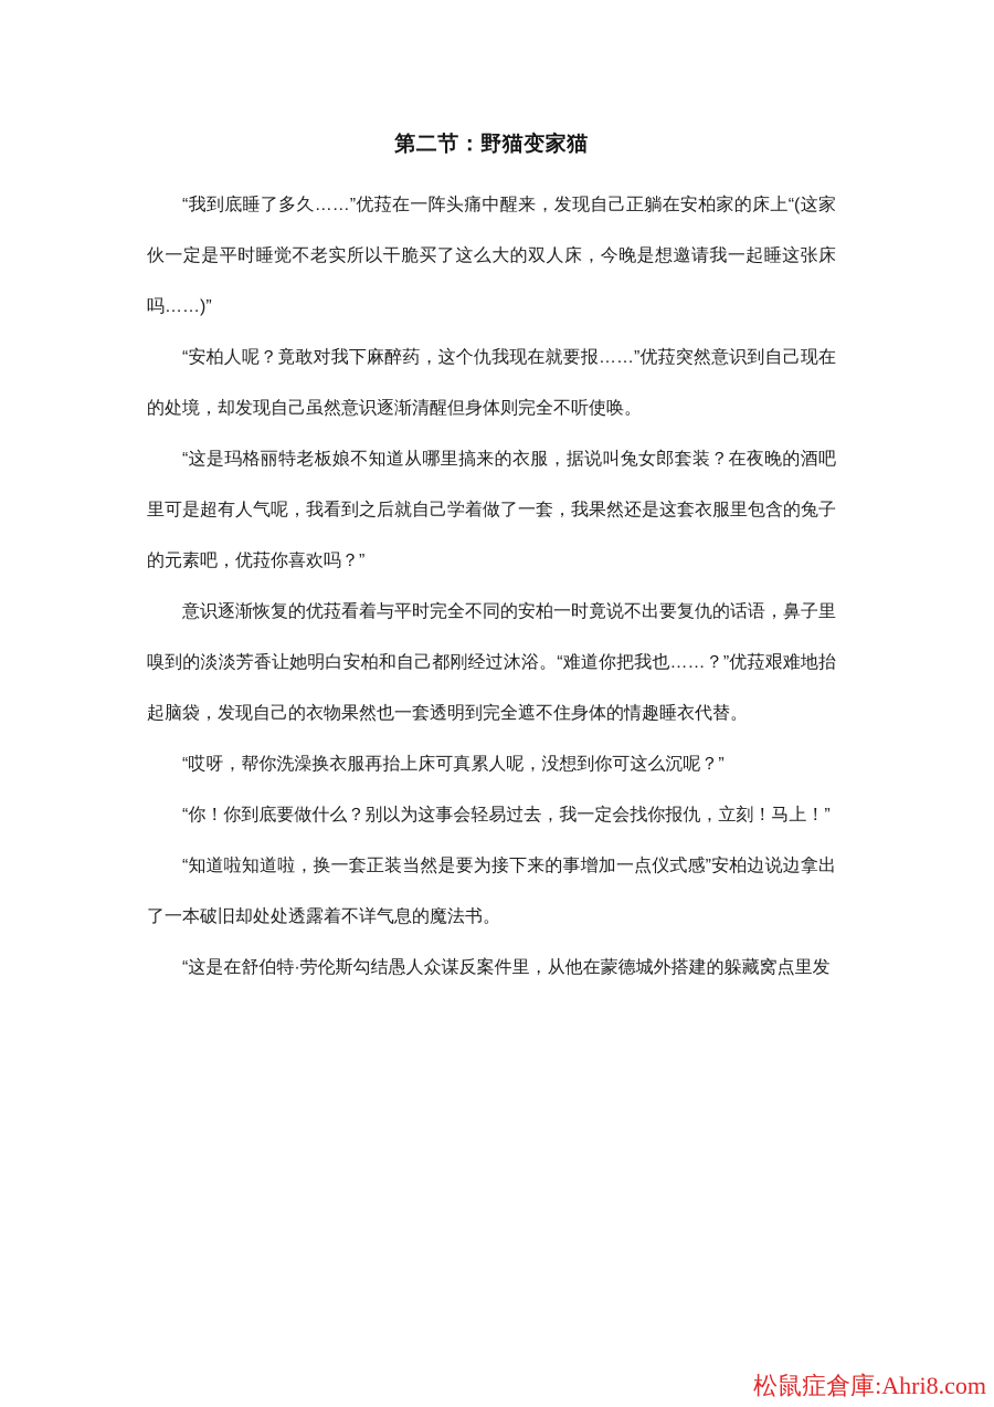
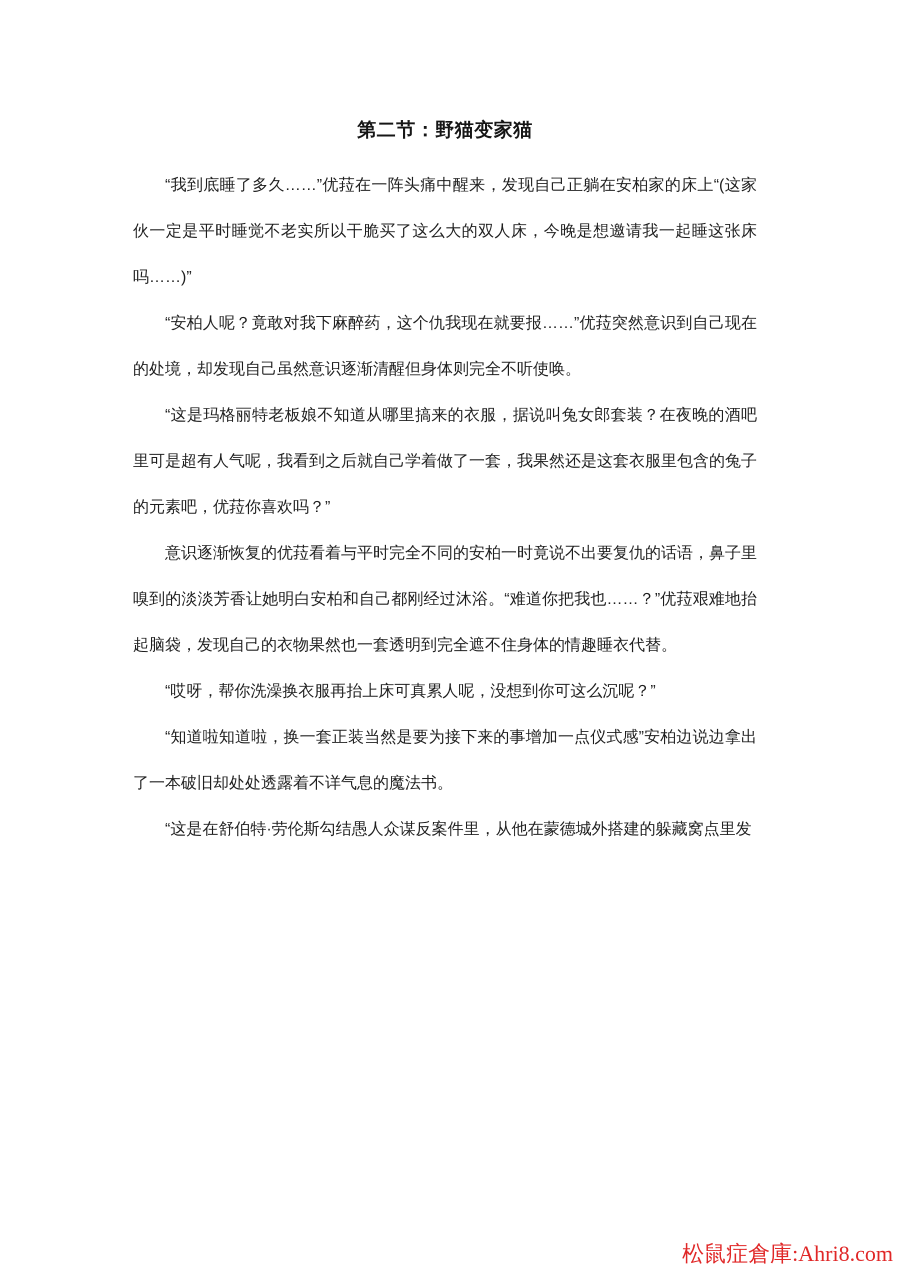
  第二节：野猫变家猫
  “我到底睡了多久……”优菈在一阵头痛中醒来，发现自己正躺在安柏家的床上“(这家伙一定是平时睡觉不老实所以干脆买了这么大的双人床，今晚是想邀请我一起睡这张床吗……)”
  “安柏人呢？竟敢对我下麻醉药，这个仇我现在就要报……”优菈突然意识到自己现在的处境，却发现自己虽然意识逐渐清醒但身体则完全不听使唤。
  “这是玛格丽特老板娘不知道从哪里搞来的衣服，据说叫兔女郎套装？在夜晚的酒吧里可是超有人气呢，我看到之后就自己学着做了一套，我果然还是这套衣服里包含的兔子的元素吧，优菈你喜欢吗？”
  意识逐渐恢复的优菈看着与平时完全不同的安柏一时竟说不出要复仇的话语，鼻子里嗅到的淡淡芳香让她明白安柏和自己都刚经过沐浴。“难道你把我也……？”优菈艰难地抬起脑袋，发现自己的衣物果然也一套透明到完全遮不住身体的情趣睡衣代替。
  “哎呀，帮你洗澡换衣服再抬上床可真累人呢，没想到你可这么沉呢？”
- “你！你到底要做什么？别以为这事会轻易过去，我一定会找你报仇，立刻！马上！”
  “知道啦知道啦，换一套正装当然是要为接下来的事增加一点仪式感”安柏边说边拿出了一本破旧却处处透露着不详气息的魔法书。
  “这是在舒伯特·劳伦斯勾结愚人众谋反案件里，从他在蒙德城外搭建的躲藏窝点里发
  松鼠症倉庫:Ahri8.com
